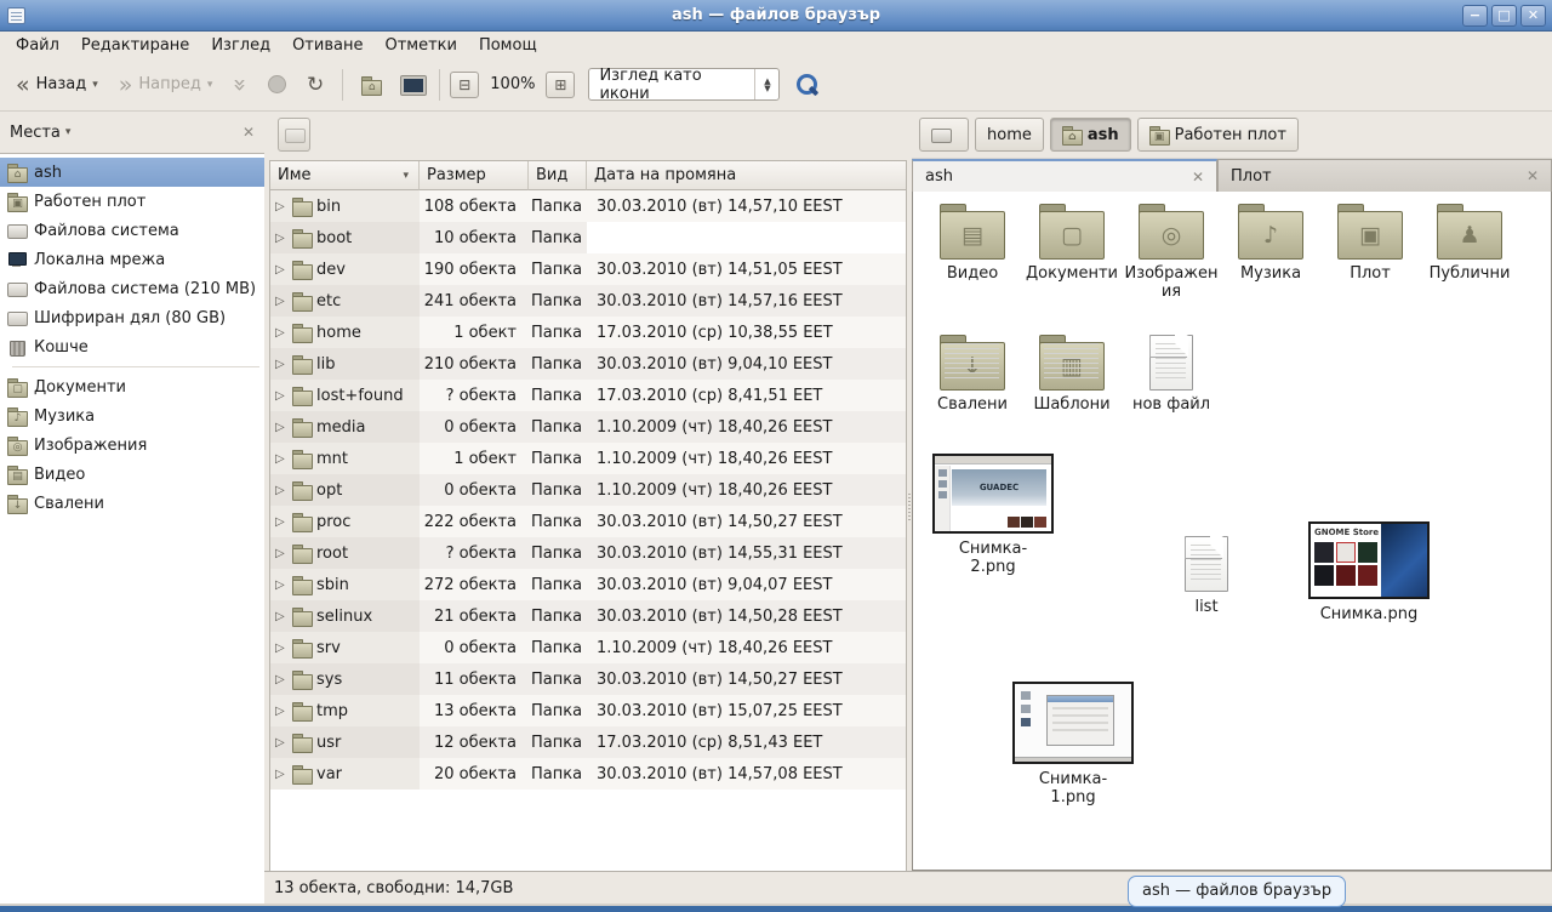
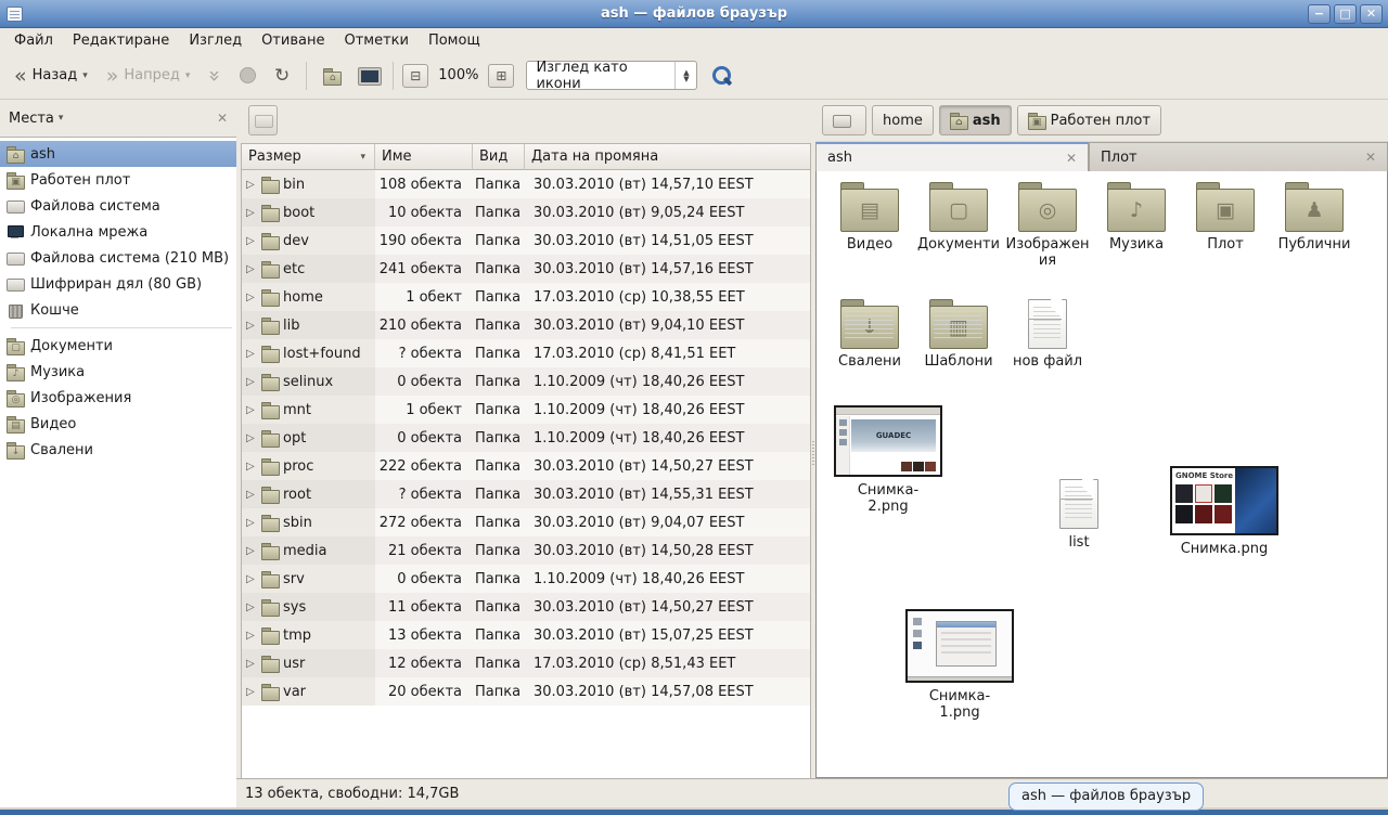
  ash — файлов браузър
  −
  □
  ✕
  Файл
  Редактиране
  Изглед
  Отиване
  Отметки
  Помощ
  «
  Назад
  ▾
  »
  Напред
  ▾
  ↻
  ⊟
  100%
  ⊞
  Изглед като икони
  ▲
  ▼
  Места
  ▾
  ✕
  ash
  Работен плот
  Файлова система
  Локална мрежа
  Файлова система (210 MB)
  Шифриран дял (80 GB)
  Кошче
  Документи
  Музика
  Изображения
  Видео
  Свалени
- Име
+ Размер
  ▾
- Размер
+ Име
  Вид
  Дата на промяна
  ▷
  bin
  108 обекта
  Папка
  30.03.2010 (вт) 14,57,10 EEST
  ▷
  boot
  10 обекта
  Папка
+ 30.03.2010 (вт) 9,05,24 EEST
  ▷
  dev
  190 обекта
  Папка
  30.03.2010 (вт) 14,51,05 EEST
  ▷
  etc
  241 обекта
  Папка
  30.03.2010 (вт) 14,57,16 EEST
  ▷
  home
  1 обект
  Папка
  17.03.2010 (ср) 10,38,55 EET
  ▷
  lib
  210 обекта
  Папка
  30.03.2010 (вт) 9,04,10 EEST
  ▷
  lost+found
  ? обекта
  Папка
  17.03.2010 (ср) 8,41,51 EET
  ▷
- media
+ selinux
  0 обекта
  Папка
  1.10.2009 (чт) 18,40,26 EEST
  ▷
  mnt
  1 обект
  Папка
  1.10.2009 (чт) 18,40,26 EEST
  ▷
  opt
  0 обекта
  Папка
  1.10.2009 (чт) 18,40,26 EEST
  ▷
  proc
  222 обекта
  Папка
  30.03.2010 (вт) 14,50,27 EEST
  ▷
  root
  ? обекта
  Папка
  30.03.2010 (вт) 14,55,31 EEST
  ▷
  sbin
  272 обекта
  Папка
  30.03.2010 (вт) 9,04,07 EEST
  ▷
- selinux
+ media
  21 обекта
  Папка
  30.03.2010 (вт) 14,50,28 EEST
  ▷
  srv
  0 обекта
  Папка
  1.10.2009 (чт) 18,40,26 EEST
  ▷
  sys
  11 обекта
  Папка
  30.03.2010 (вт) 14,50,27 EEST
  ▷
  tmp
  13 обекта
  Папка
  30.03.2010 (вт) 15,07,25 EEST
  ▷
  usr
  12 обекта
  Папка
  17.03.2010 (ср) 8,51,43 EET
  ▷
  var
  20 обекта
  Папка
  30.03.2010 (вт) 14,57,08 EEST
  home
  ash
  Работен плот
  ash
  ✕
  Плот
  ✕
  Видео
  Документи
  Изображения
  Музика
  Плот
  Публични
  Свалени
  Шаблони
  нов файл
  GUADEC
  Снимка-2.png
  list
  GNOME Store
  Снимка.png
  Снимка-1.png
  13 обекта, свободни: 14,7GB
  ash — файлов браузър
